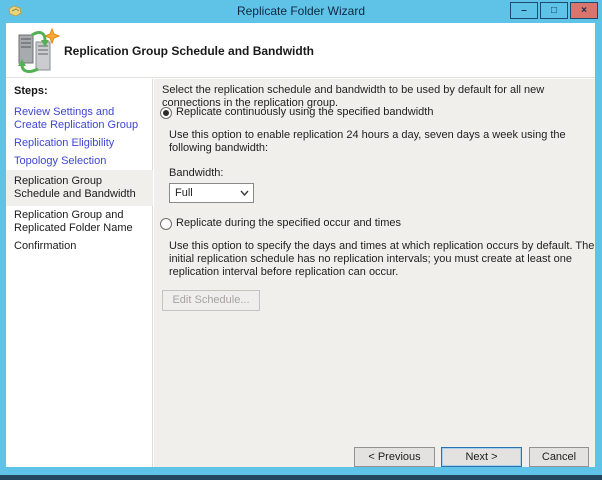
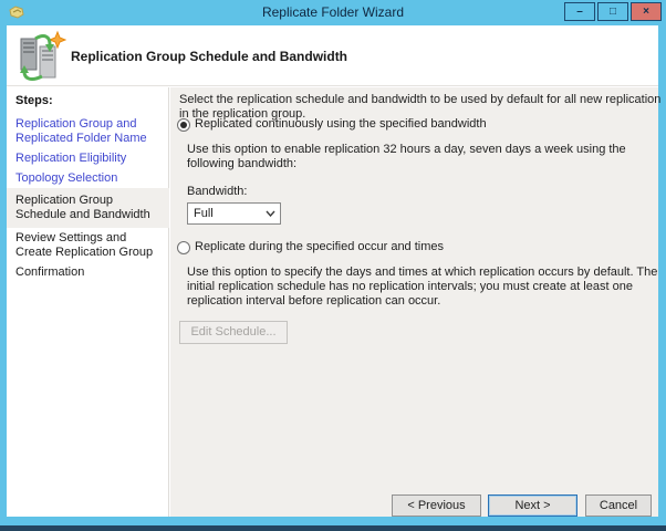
  Replicate Folder Wizard
  –
  □
  ×
  Replication Group Schedule and Bandwidth
  Steps:
- Review Settings and Create Replication Group
+ Replication Group and Replicated Folder Name
  Replication Eligibility
  Topology Selection
  Replication Group Schedule and Bandwidth
- Replication Group and Replicated Folder Name
+ Review Settings and Create Replication Group
  Confirmation
- Select the replication schedule and bandwidth to be used by default for all new connections in the replication group.
+ Select the replication schedule and bandwidth to be used by default for all new replication in the replication group.
- Replicate continuously using the specified bandwidth
+ Replicated continuously using the specified bandwidth
- Use this option to enable replication 24 hours a day, seven days a week using the following bandwidth:
+ Use this option to enable replication 32 hours a day, seven days a week using the following bandwidth:
  Bandwidth:
  Full
  Replicate during the specified occur and times
  Use this option to specify the days and times at which replication occurs by default. The initial replication schedule has no replication intervals; you must create at least one replication interval before replication can occur.
  Edit Schedule...
  < Previous
  Next >
  Cancel
